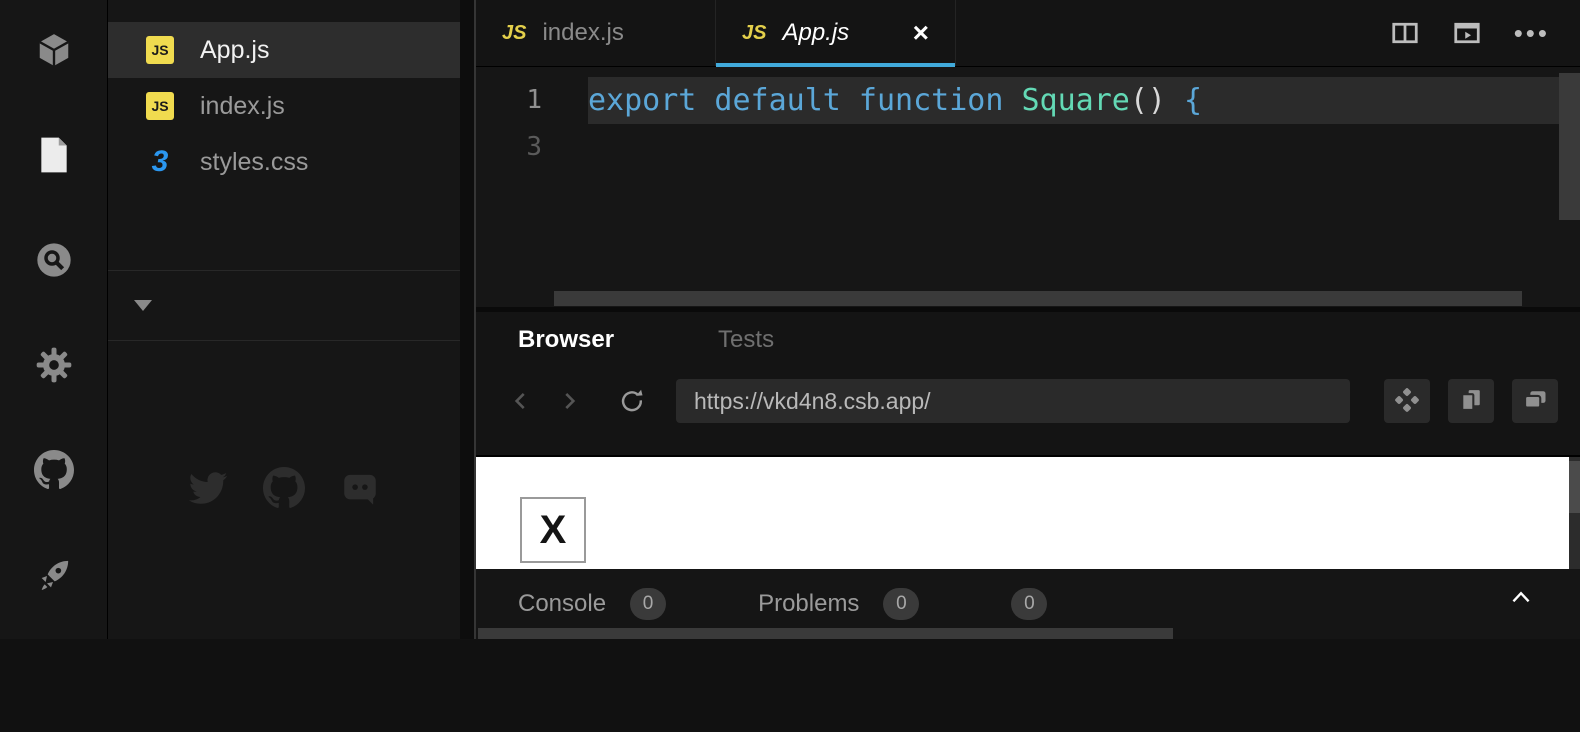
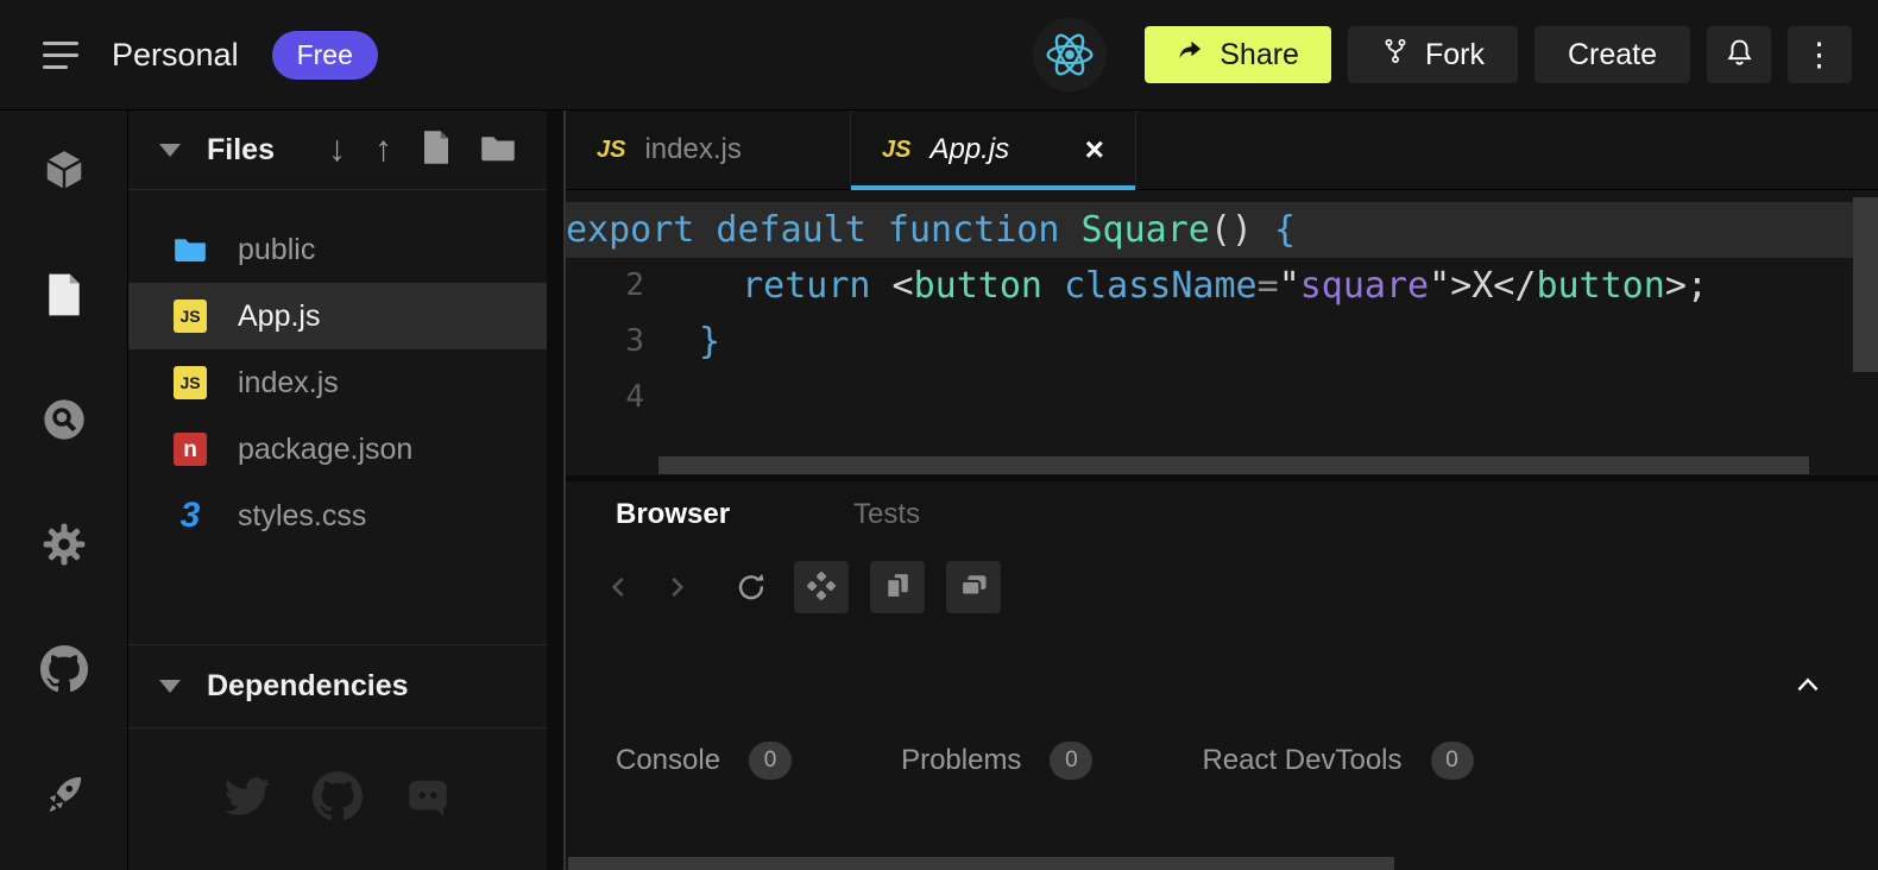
+ Personal
+ Free
+ Share
+ Fork
+ Create
+ ⋮
+ Files
+ ↓
+ ↑
+ public
  JS
  App.js
  JS
  index.js
+ n
+ package.json
  3
  styles.css
+ Dependencies
  JS
  index.js
  JS
  App.js
  ×
- •••
- 1
  export default function Square() {
+ 2
+ return <button className="square">X</button>;
  3
+ }
+ 4
  Browser
  Tests
- https://vkd4n8.csb.app/
- X
  Console
  0
  Problems
  0
+ React DevTools
  0
